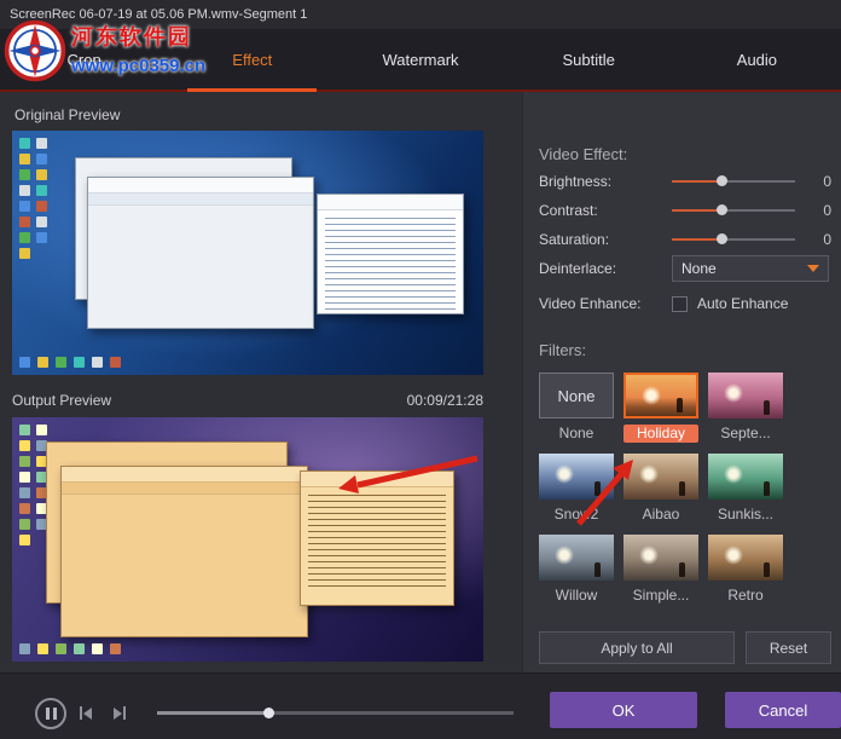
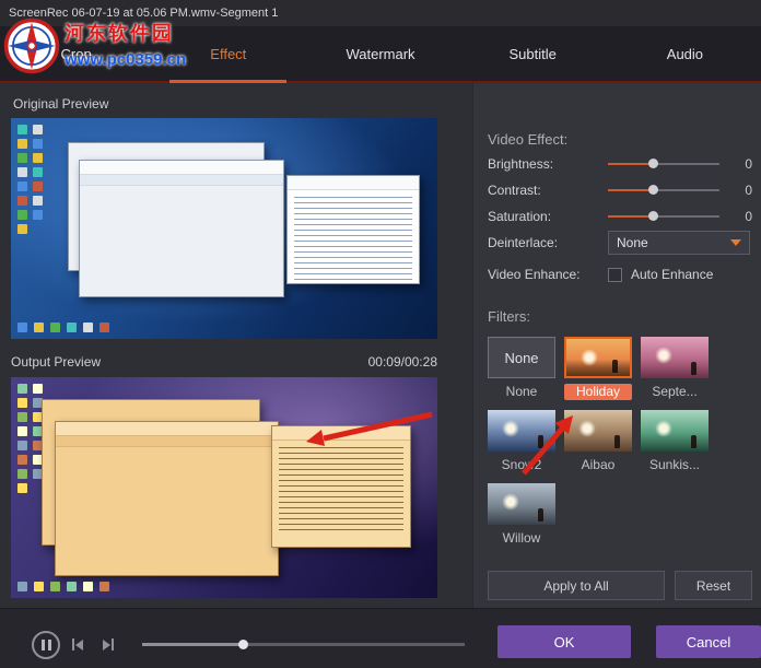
  ScreenRec 06-07-19 at 05.06 PM.wmv-Segment 1
  Crop
  Effect
  Watermark
  Subtitle
  Audio
  河东软件园
  www.pc0359.cn
  Original Preview
  Output Preview
- 00:09/21:28
+ 00:09/00:28
  Video Effect:
  Brightness:
  0
  Contrast:
  0
  Saturation:
  0
  Deinterlace:
  None
  Video Enhance:
  Auto Enhance
  Filters:
  None
  None
  Holiday
  Septe...
  Sno2
  Aibao
  Sunkis...
  Willow
- Simple...
- Retro
  Apply to All
  Reset
  OK
  Cancel
